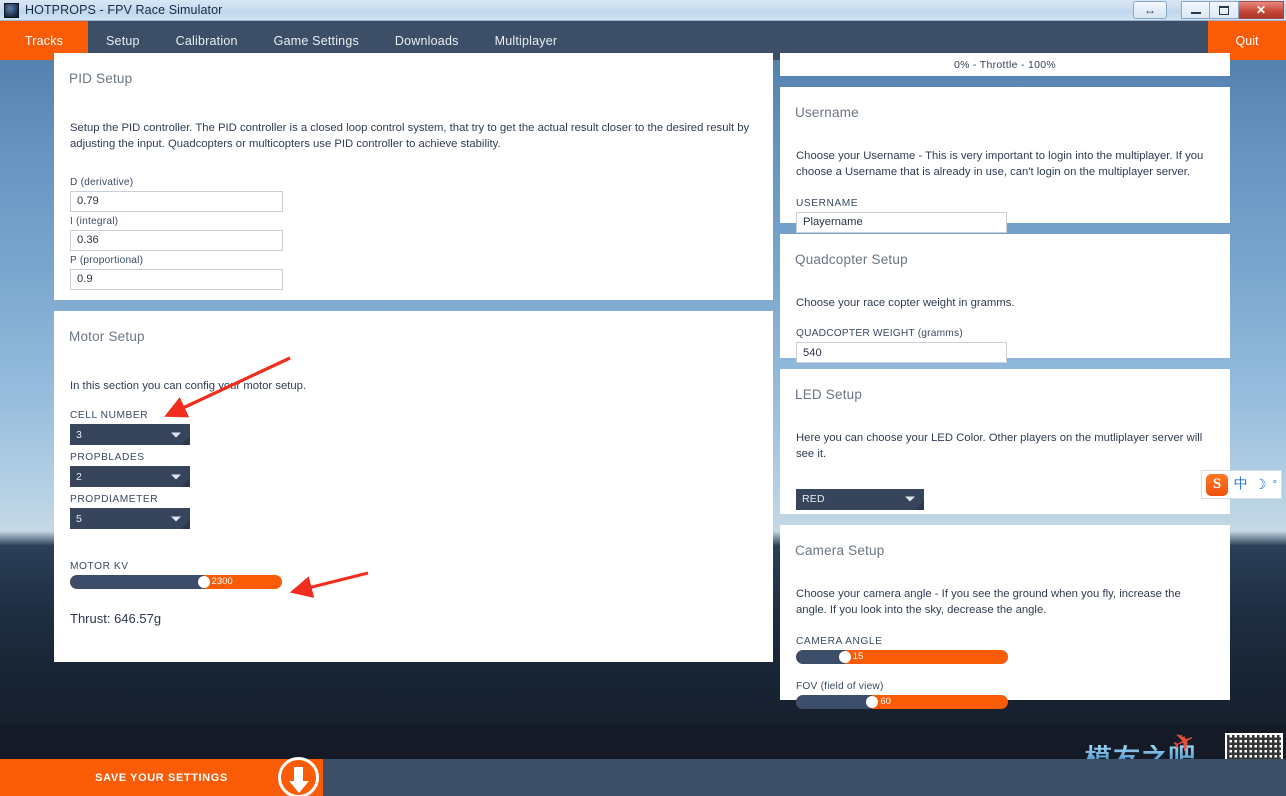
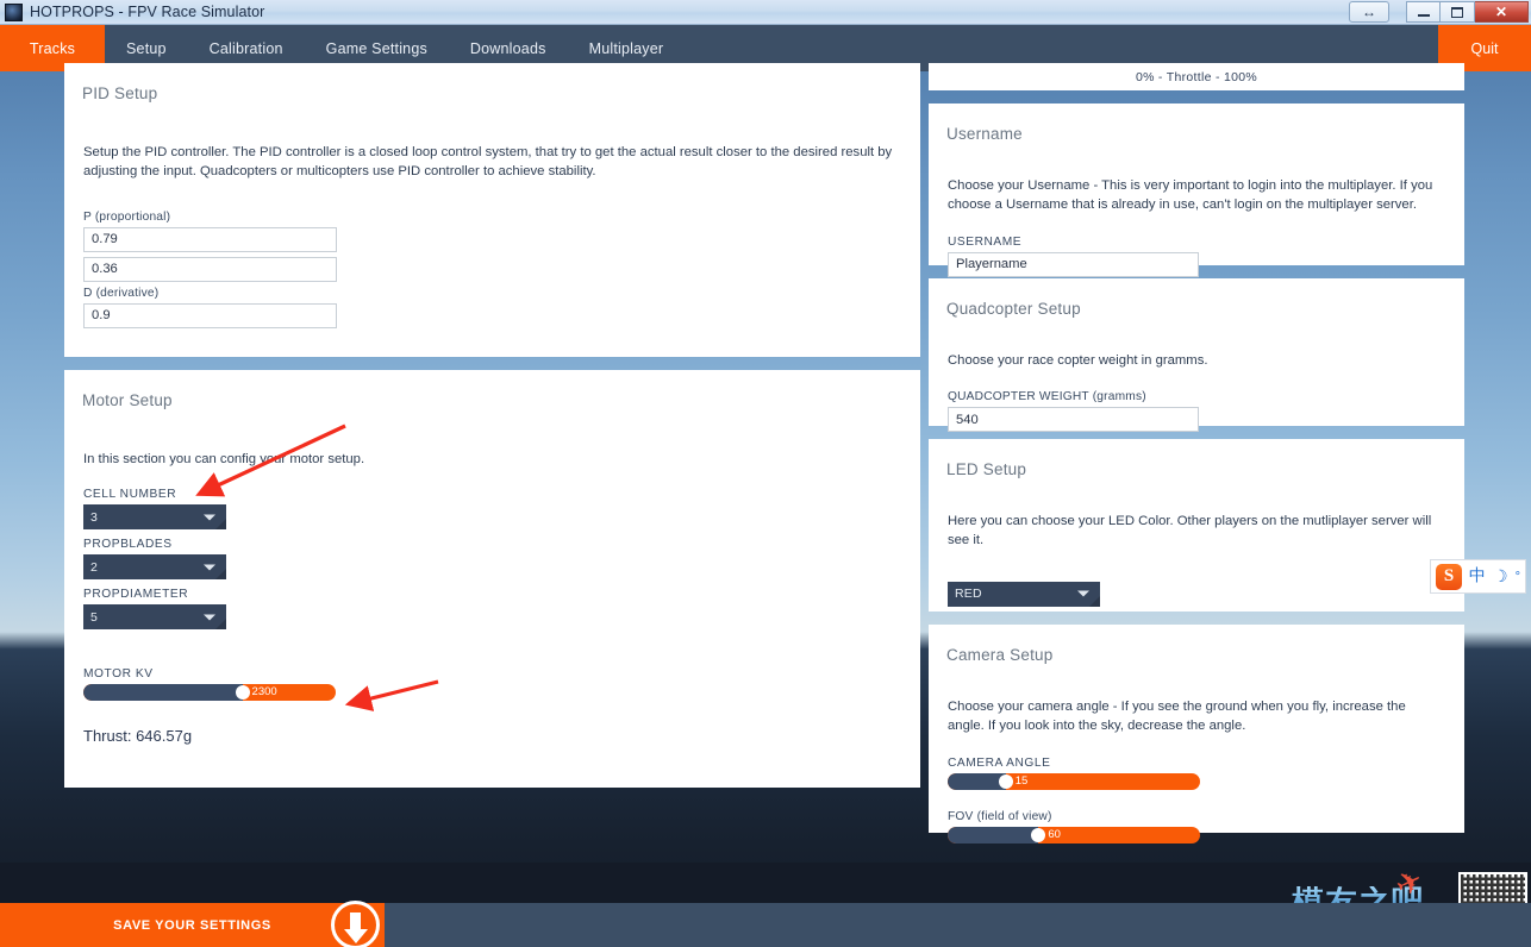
  HOTPROPS - FPV Race Simulator
  ↔
  ✕
  Tracks
  Setup
  Calibration
  Game Settings
  Downloads
  Multiplayer
  Quit
  PID Setup
  Setup the PID controller. The PID controller is a closed loop control system, that try to get the actual result closer to the desired result by adjusting the input. Quadcopters or multicopters use PID controller to achieve stability.
- D (derivative)
+ P (proportional)
  0.79
- I (integral)
  0.36
- P (proportional)
+ D (derivative)
  0.9
  Motor Setup
  In this section you can config yr motor setup.
  CELL NUMBER
  3
  PROPBLADES
  2
  PROPDIAMETER
  5
  MOTOR KV
  2300
  Thrust: 646.57g
  0% - Throttle - 100%
  Username
  Choose your Username - This is very important to login into the multiplayer. If you choose a Username that is already in use, can't login on the multiplayer server.
  USERNAME
  Playername
  Quadcopter Setup
  Choose your race copter weight in gramms.
  QUADCOPTER WEIGHT (gramms)
  540
  LED Setup
  Here you can choose your LED Color. Other players on the mutliplayer server will see it.
  RED
  Camera Setup
  Choose your camera angle - If you see the ground when you fly, increase the angle. If you look into the sky, decrease the angle.
  CAMERA ANGLE
  15
  FOV (field of view)
  60
  SAVE YOUR SETTINGS
  S
  中
  ☽
  °
